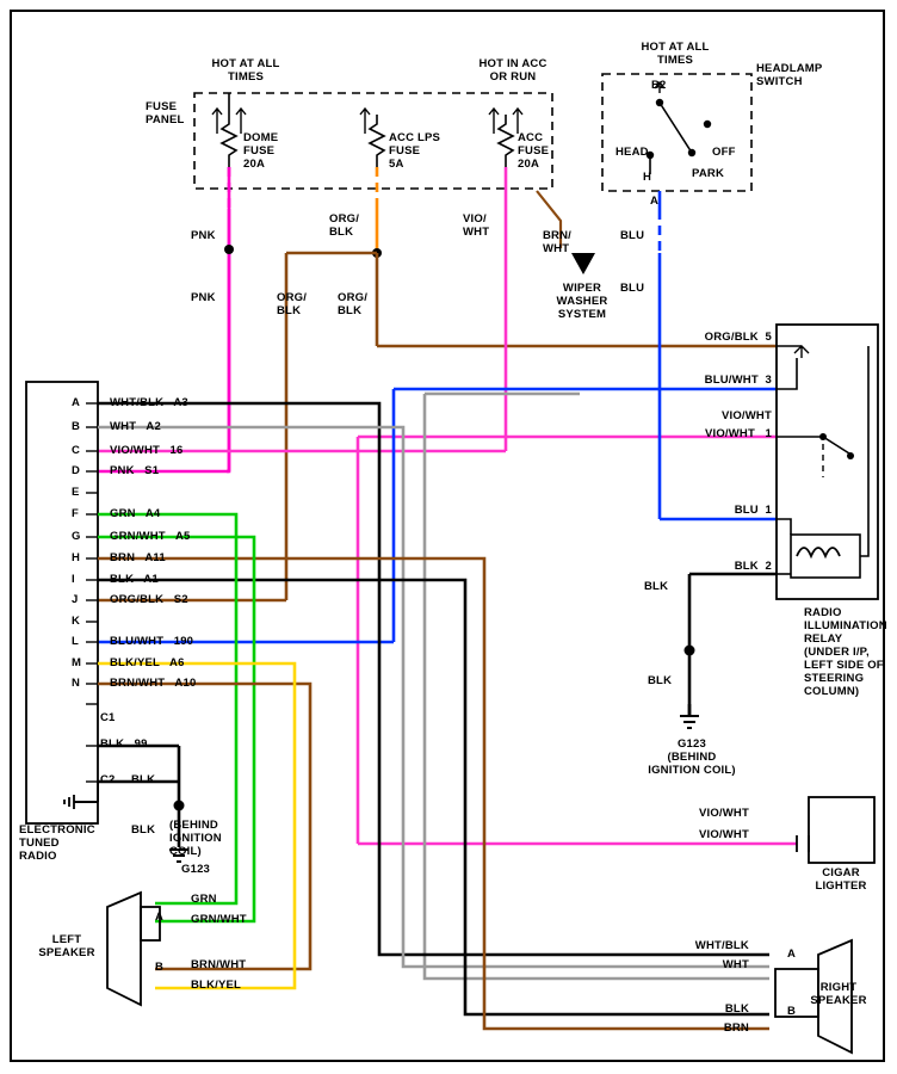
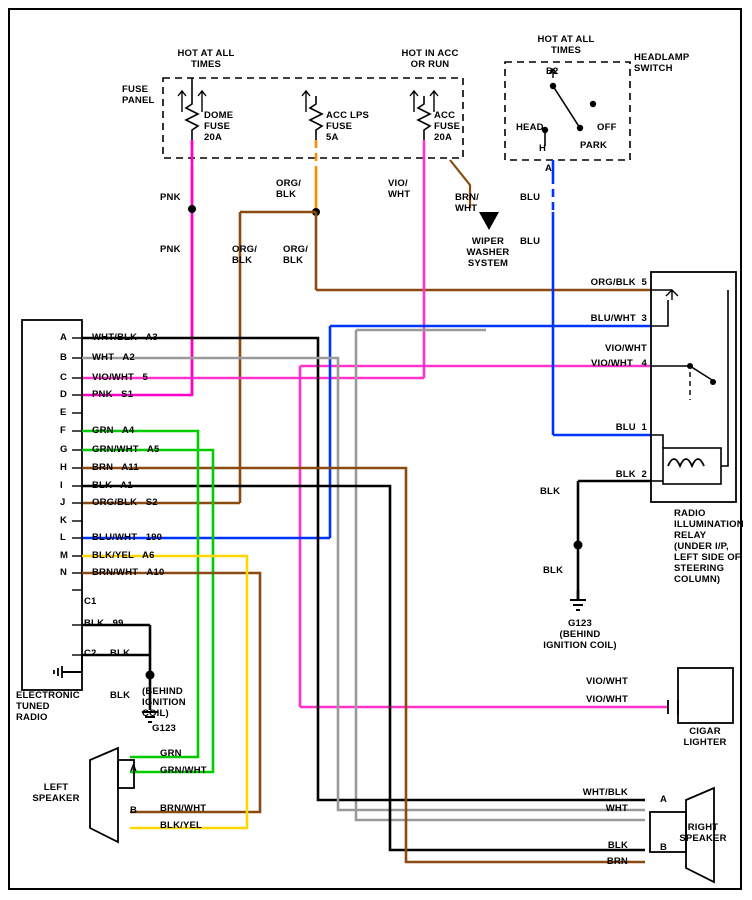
  HOT AT ALL
  TIMES
  HOT IN ACC
  OR RUN
  HOT AT ALL
  TIMES
  FUSE
  PANEL
  DOME
  FUSE
  20A
  ACC LPS
  FUSE
  5A
  ACC
  FUSE
  20A
  HEADLAMP
  SWITCH
  B2
  HEAD
  OFF
  PARK
  H
  A
  PNK
  PNK
  ORG/
  BLK
  ORG/
  BLK
  ORG/
  BLK
  VIO/
  WHT
  BRN/
  WHT
  WIPER
  WASHER
  SYSTEM
  BLU
  BLU
  ORG/BLK 5
  BLU/WHT 3
  VIO/WHT
- VIO/WHT 1
+ VIO/WHT 4
  BLU 1
  BLK 2
  RADIO
  ILLUMINATION
  RELAY
  (UNDER I/P,
  LEFT SIDE OF
  STEERING
  COLUMN)
  BLK
  BLK
  G123
  (BEHIND
  IGNITION COIL)
  VIO/WHT
  VIO/WHT
  CIGAR
  LIGHTER
  ELECTRONIC
  TUNED
  RADIO
  BLK 99
  BLK
  BLK
  (BEHIND
  IGNITION
  COIL)
  G123
  C1
  C2
  GRN
  GRN/WHT
  BRN/WHT
  BLK/YEL
  LEFT
  SPEAKER
  A
  B
  WHT/BLK
  WHT
  BLK
  BRN
  A
  B
  RIGHT
  SPEAKER
  A
  WHT/BLK A3
  B
  WHT A2
  C
- VIO/WHT 16
+ VIO/WHT 5
  D
  PNK S1
  E
  F
  GRN A4
  G
  GRN/WHT A5
  H
  BRN A11
  I
  BLK A1
  J
  ORG/BLK S2
  K
  L
  BLU/WHT 190
  M
  BLK/YEL A6
  N
  BRN/WHT A10
